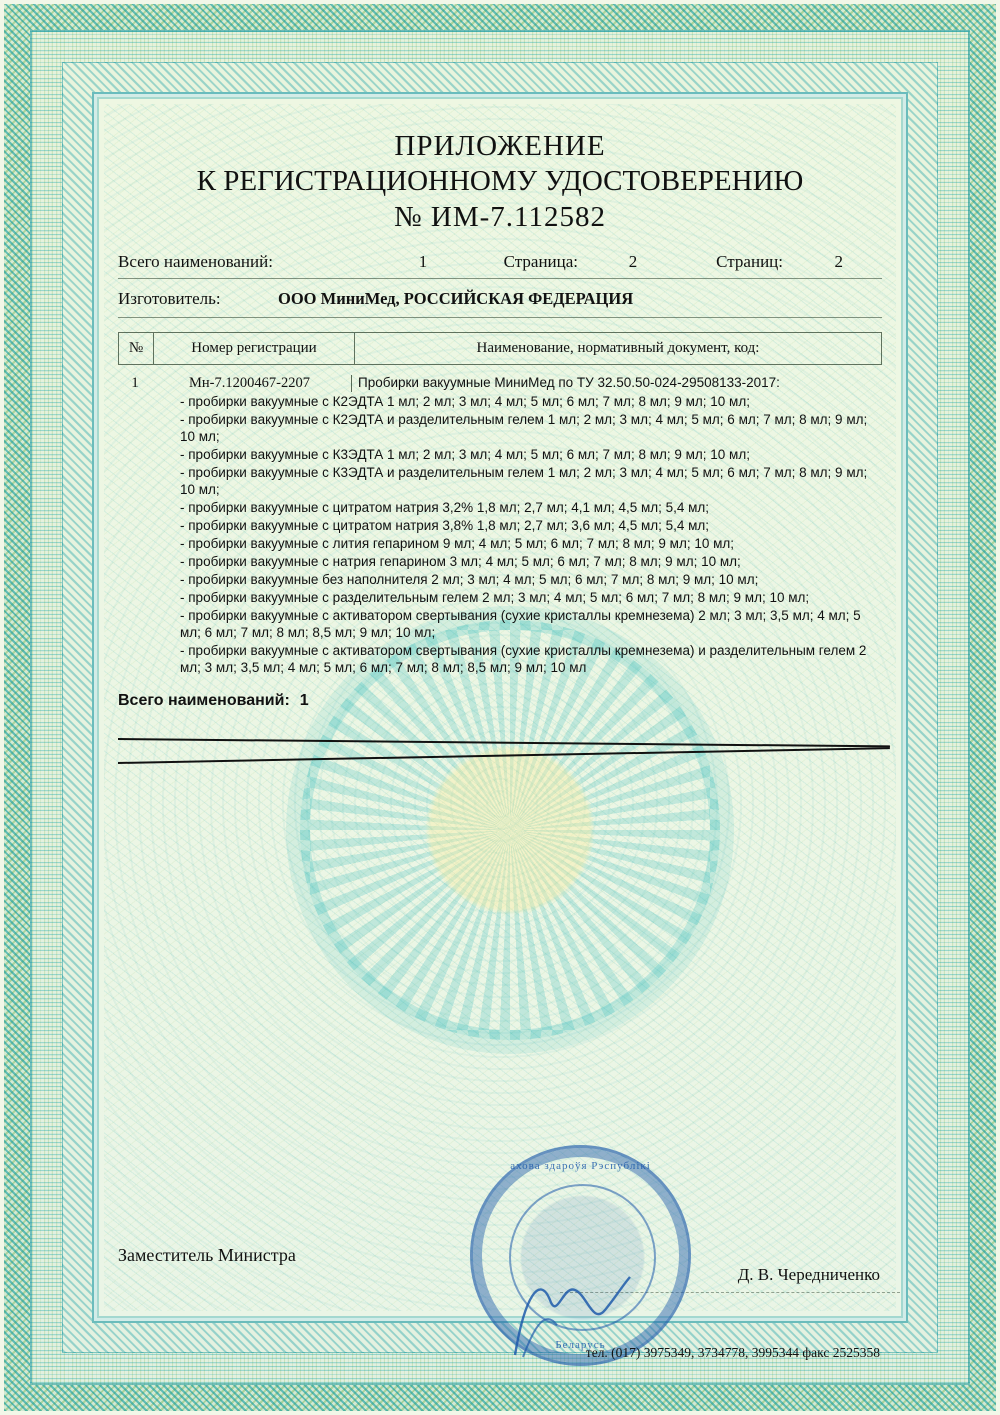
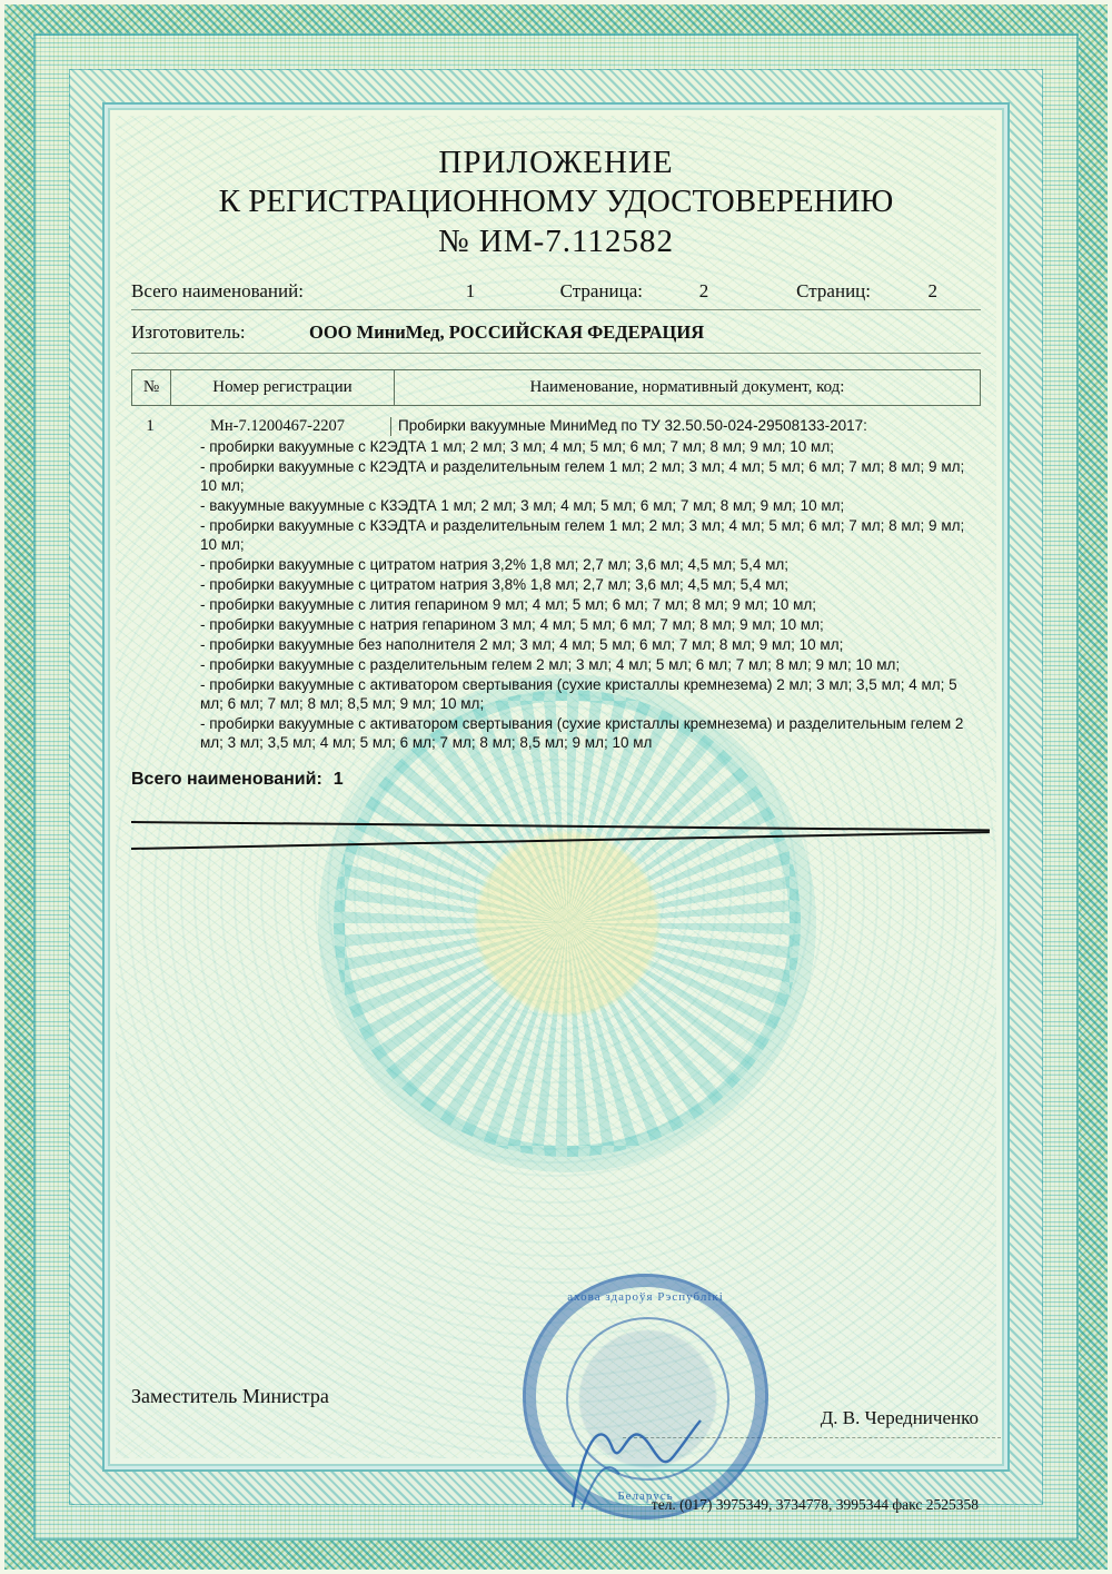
  ПРИЛОЖЕНИЕ
  К РЕГИСТРАЦИОННОМУ УДОСТОВЕРЕНИЮ
  № ИМ-7.112582
  Всего наименований:
  1
  Страница:
  2
  Страниц:
  2
  Изготовитель:
  ООО МиниМед, РОССИЙСКАЯ ФЕДЕРАЦИЯ
  №
  Номер регистрации
  Наименование, нормативный документ, код:
  1
  Мн-7.1200467-2207
  Пробирки вакуумные МиниМед по ТУ 32.50.50-024-29508133-2017:
  - пробирки вакуумные с К2ЭДТА 1 мл; 2 мл; 3 мл; 4 мл; 5 мл; 6 мл; 7 мл; 8 мл; 9 мл; 10 мл;
  - пробирки вакуумные с К2ЭДТА и разделительным гелем 1 мл; 2 мл; 3 мл; 4 мл; 5 мл; 6 мл; 7 мл; 8 мл; 9 мл; 10 мл;
- - пробирки вакуумные с К3ЭДТА 1 мл; 2 мл; 3 мл; 4 мл; 5 мл; 6 мл; 7 мл; 8 мл; 9 мл; 10 мл;
+ - вакуумные вакуумные с К3ЭДТА 1 мл; 2 мл; 3 мл; 4 мл; 5 мл; 6 мл; 7 мл; 8 мл; 9 мл; 10 мл;
  - пробирки вакуумные с К3ЭДТА и разделительным гелем 1 мл; 2 мл; 3 мл; 4 мл; 5 мл; 6 мл; 7 мл; 8 мл; 9 мл; 10 мл;
- - пробирки вакуумные с цитратом натрия 3,2% 1,8 мл; 2,7 мл; 4,1 мл; 4,5 мл; 5,4 мл;
+ - пробирки вакуумные с цитратом натрия 3,2% 1,8 мл; 2,7 мл; 3,6 мл; 4,5 мл; 5,4 мл;
  - пробирки вакуумные с цитратом натрия 3,8% 1,8 мл; 2,7 мл; 3,6 мл; 4,5 мл; 5,4 мл;
  - пробирки вакуумные с лития гепарином 9 мл; 4 мл; 5 мл; 6 мл; 7 мл; 8 мл; 9 мл; 10 мл;
  - пробирки вакуумные с натрия гепарином 3 мл; 4 мл; 5 мл; 6 мл; 7 мл; 8 мл; 9 мл; 10 мл;
  - пробирки вакуумные без наполнителя 2 мл; 3 мл; 4 мл; 5 мл; 6 мл; 7 мл; 8 мл; 9 мл; 10 мл;
  - пробирки вакуумные с разделительным гелем 2 мл; 3 мл; 4 мл; 5 мл; 6 мл; 7 мл; 8 мл; 9 мл; 10 мл;
  - пробирки вакуумные с активатором свертывания (сухие кристаллы кремнезема) 2 мл; 3 мл; 3,5 мл; 4 мл; 5 мл; 6 мл; 7 мл; 8 мл; 8,5 мл; 9 мл; 10 мл;
  - пробирки вакуумные с активатором свертывания (сухие кристаллы кремнезема) и разделительным гелем 2 мл; 3 мл; 3,5 мл; 4 мл; 5 мл; 6 мл; 7 мл; 8 мл; 8,5 мл; 9 мл; 10 мл
  Всего наименований: 1
  Заместитель Министра
  Д. В. Чередниченко
  ахова здароўя Рэспублікі
  Беларусь
  тел. (017) 3975349, 3734778, 3995344 факс 2525358
